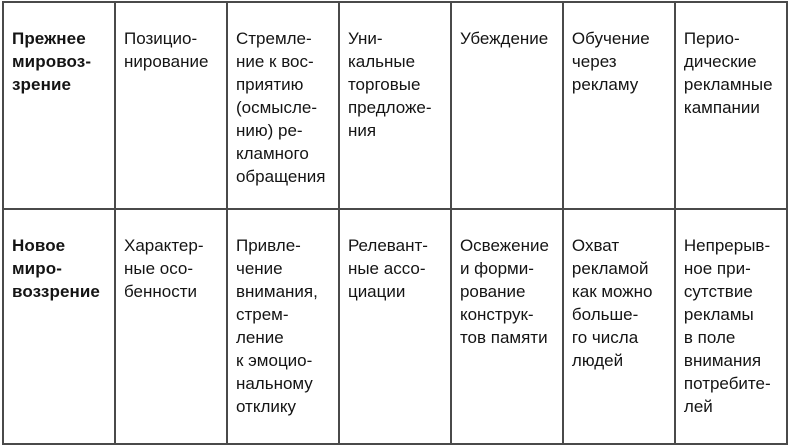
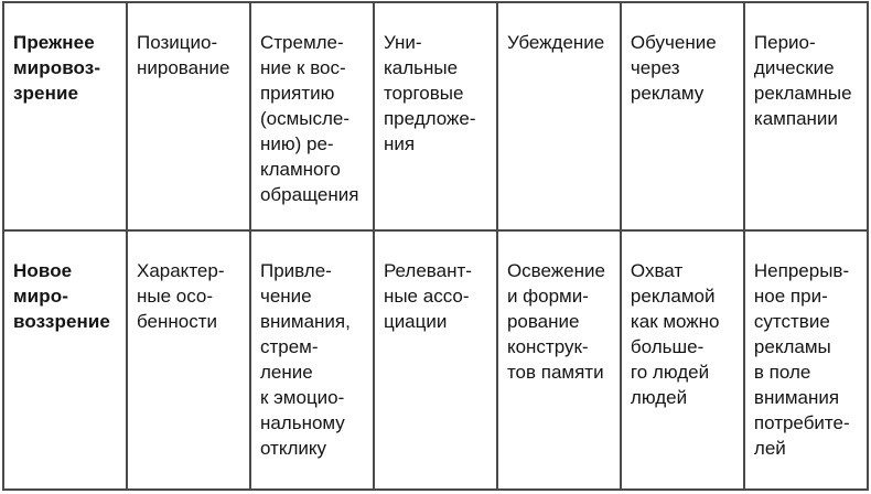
  Прежнее мировоз- зрение	Позицио- нирование	Стремле- ние к вос- приятию (осмысле- нию) ре- кламного обращения	Уни- кальные торговые предложе- ния	Убеждение	Обучение через рекламу	Перио- дические рекламные кампании
- Новое миро- воззрение	Характер- ные осо- бенности	Привле- чение внимания, стрем- ление к эмоцио- нальному отклику	Релевант- ные ассо- циации	Освежение и форми- рование конструк- тов памяти	Охват рекламой как можно больше- го числа людей	Непрерыв- ное при- сутствие рекламы в поле внимания потребите- лей
+ Новое миро- воззрение	Характер- ные осо- бенности	Привле- чение внимания, стрем- ление к эмоцио- нальному отклику	Релевант- ные ассо- циации	Освежение и форми- рование конструк- тов памяти	Охват рекламой как можно больше- го людей людей	Непрерыв- ное при- сутствие рекламы в поле внимания потребите- лей
